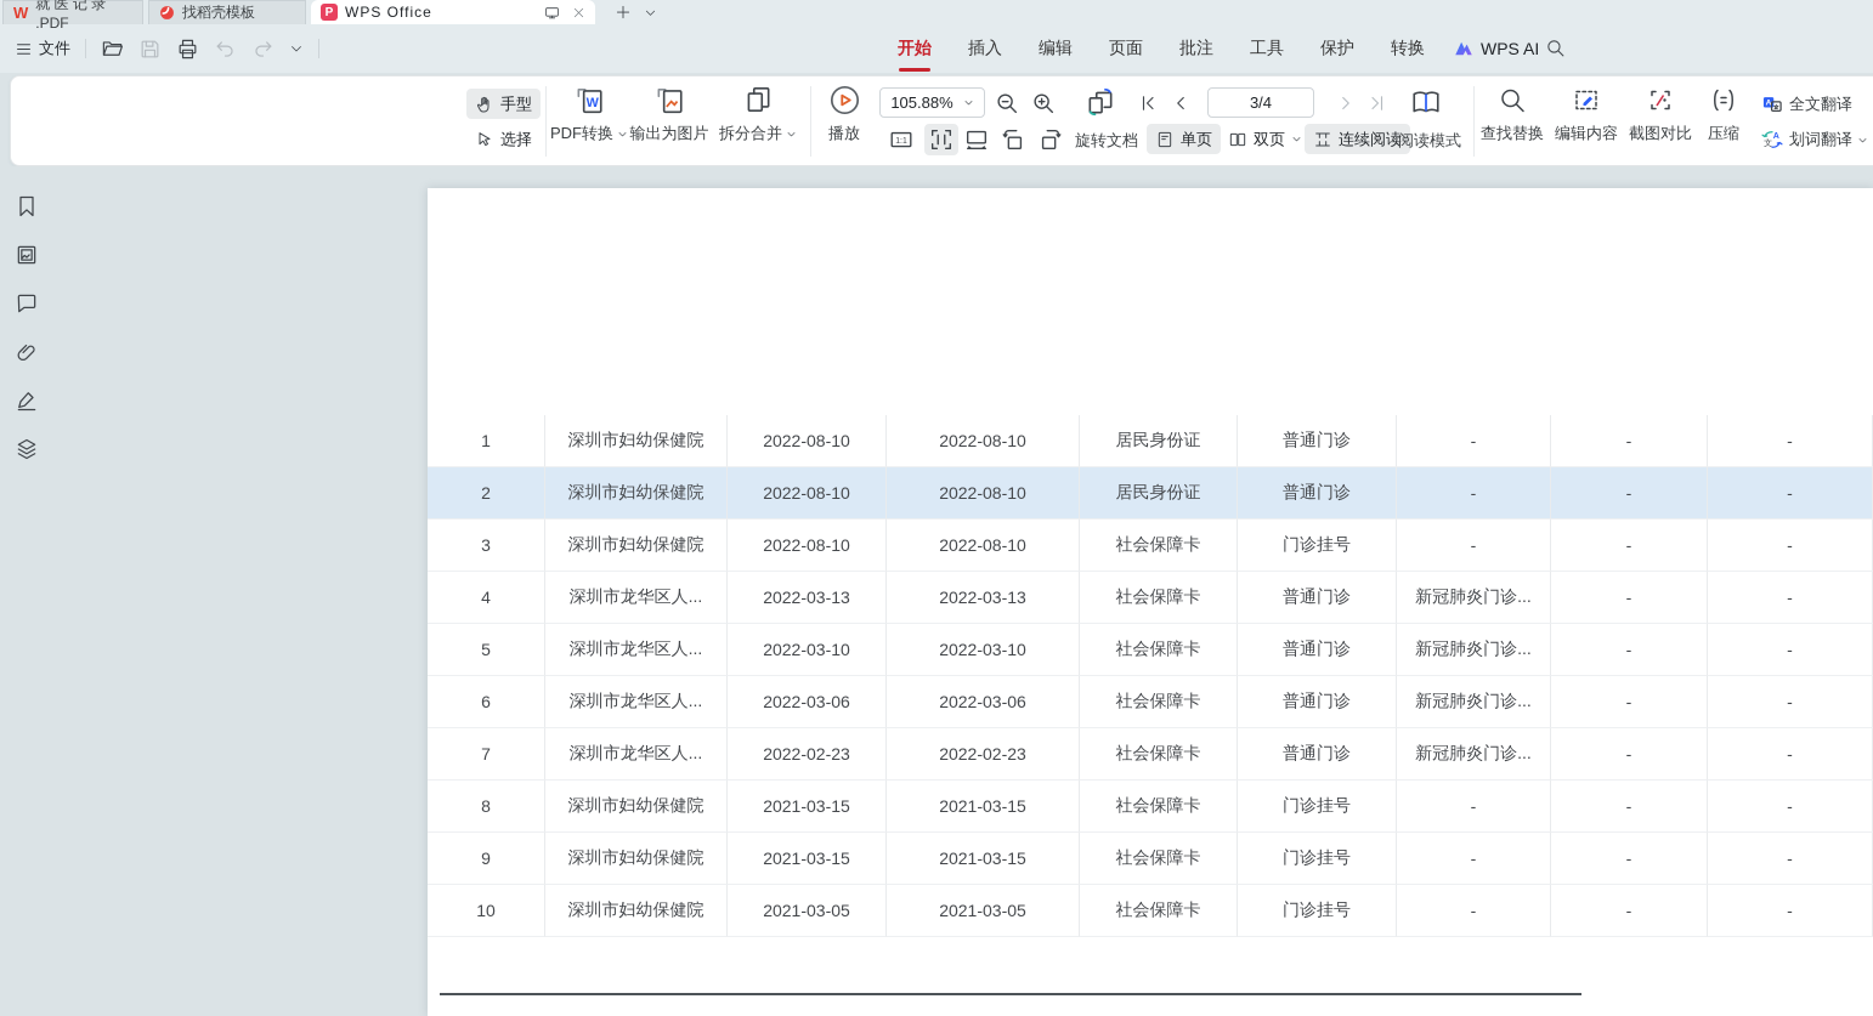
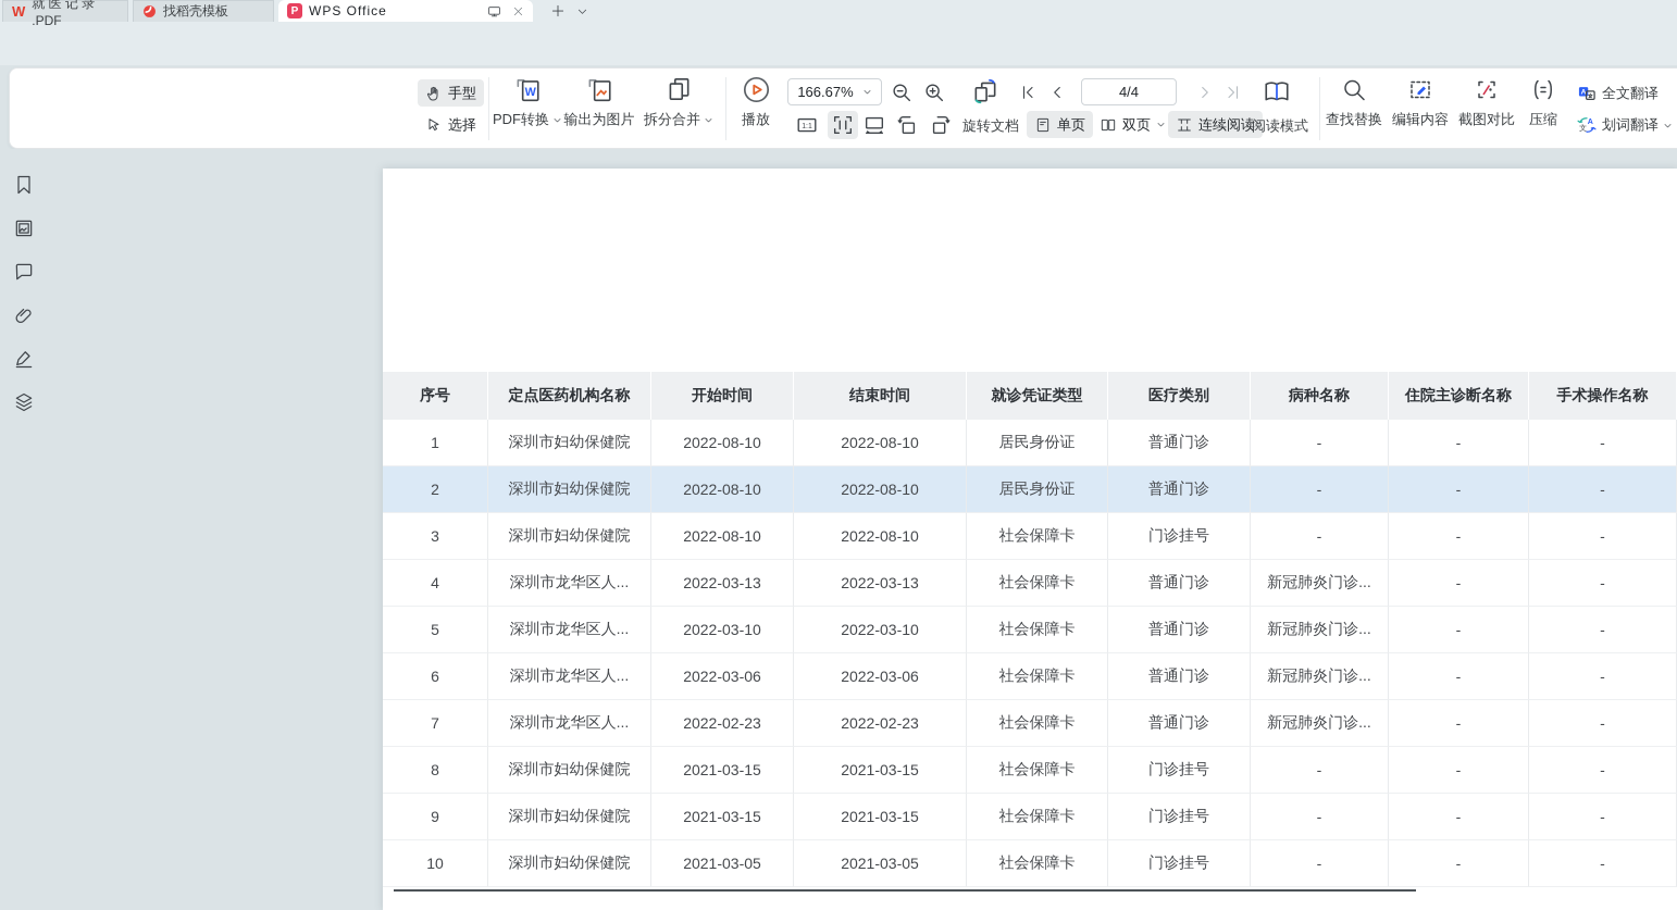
  W
  就 医 记 录 .PDF
  找稻壳模板
  P
  WPS Office
- 文件
- 开始
- 插入
- 编辑
- 页面
- 批注
- 工具
- 保护
- 转换
- WPS AI
  手型
  选择
  W
  PDF转换
  输出为图片
  拆分合并
  播放
- 105.88%
+ 166.67%
- 3/4
+ 4/4
  旋转文档
  单页
  双页
  连续阅读
  阅读模式
  查找替换
  编辑内容
  截图对比
  压缩
  全文翻译
  文
  A
  划词翻译
+ 序号
+ 定点医药机构名称
+ 开始时间
+ 结束时间
+ 就诊凭证类型
+ 医疗类别
+ 病种名称
+ 住院主诊断名称
+ 手术操作名称
  1
  深圳市妇幼保健院
  2022-08-10
  2022-08-10
  居民身份证
  普通门诊
  -
  -
  -
  2
  深圳市妇幼保健院
  2022-08-10
  2022-08-10
  居民身份证
  普通门诊
  -
  -
  -
  3
  深圳市妇幼保健院
  2022-08-10
  2022-08-10
  社会保障卡
  门诊挂号
  -
  -
  -
  4
  深圳市龙华区人...
  2022-03-13
  2022-03-13
  社会保障卡
  普通门诊
  新冠肺炎门诊...
  -
  -
  5
  深圳市龙华区人...
  2022-03-10
  2022-03-10
  社会保障卡
  普通门诊
  新冠肺炎门诊...
  -
  -
  6
  深圳市龙华区人...
  2022-03-06
  2022-03-06
  社会保障卡
  普通门诊
  新冠肺炎门诊...
  -
  -
  7
  深圳市龙华区人...
  2022-02-23
  2022-02-23
  社会保障卡
  普通门诊
  新冠肺炎门诊...
  -
  -
  8
  深圳市妇幼保健院
  2021-03-15
  2021-03-15
  社会保障卡
  门诊挂号
  -
  -
  -
  9
  深圳市妇幼保健院
  2021-03-15
  2021-03-15
  社会保障卡
  门诊挂号
  -
  -
  -
  10
  深圳市妇幼保健院
  2021-03-05
  2021-03-05
  社会保障卡
  门诊挂号
  -
  -
  -
